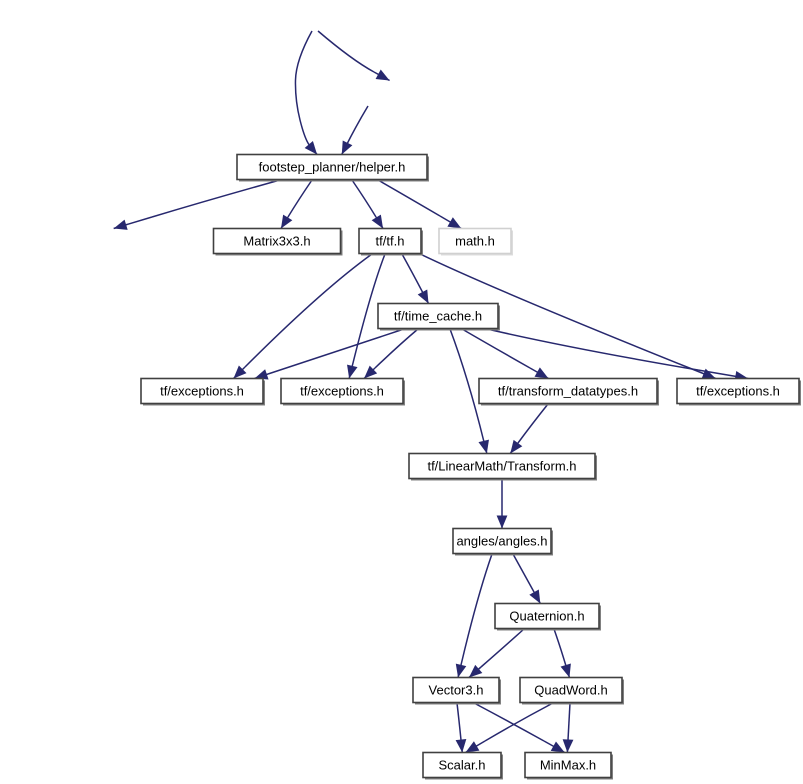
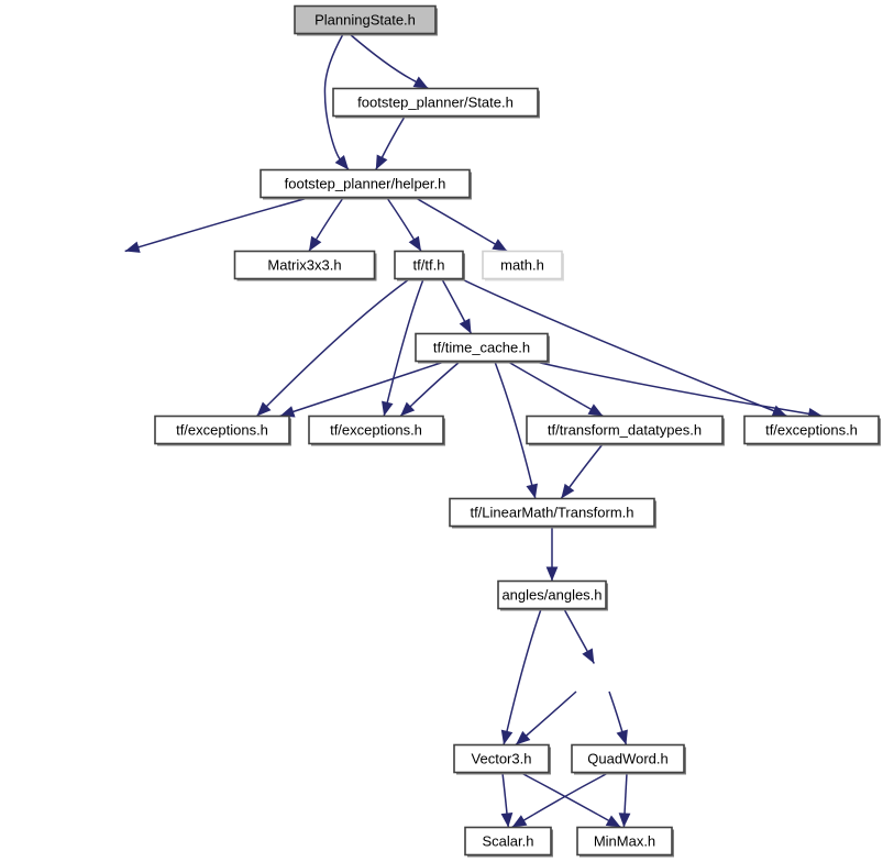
+ PlanningState.h
+ footstep_planner/State.h
  footstep_planner/helper.h
  Matrix3x3.h
  tf/tf.h
  math.h
  tf/time_cache.h
  tf/exceptions.h
  tf/exceptions.h
  tf/transform_datatypes.h
  tf/exceptions.h
  tf/LinearMath/Transform.h
  angles/angles.h
- Quaternion.h
  Vector3.h
  QuadWord.h
  Scalar.h
  MinMax.h
